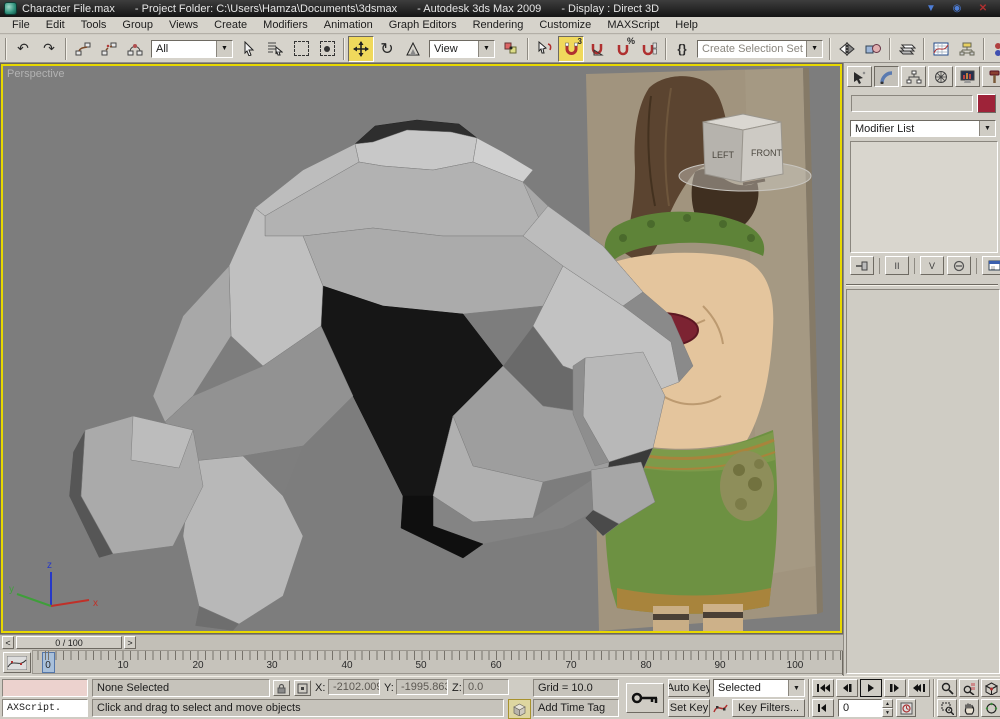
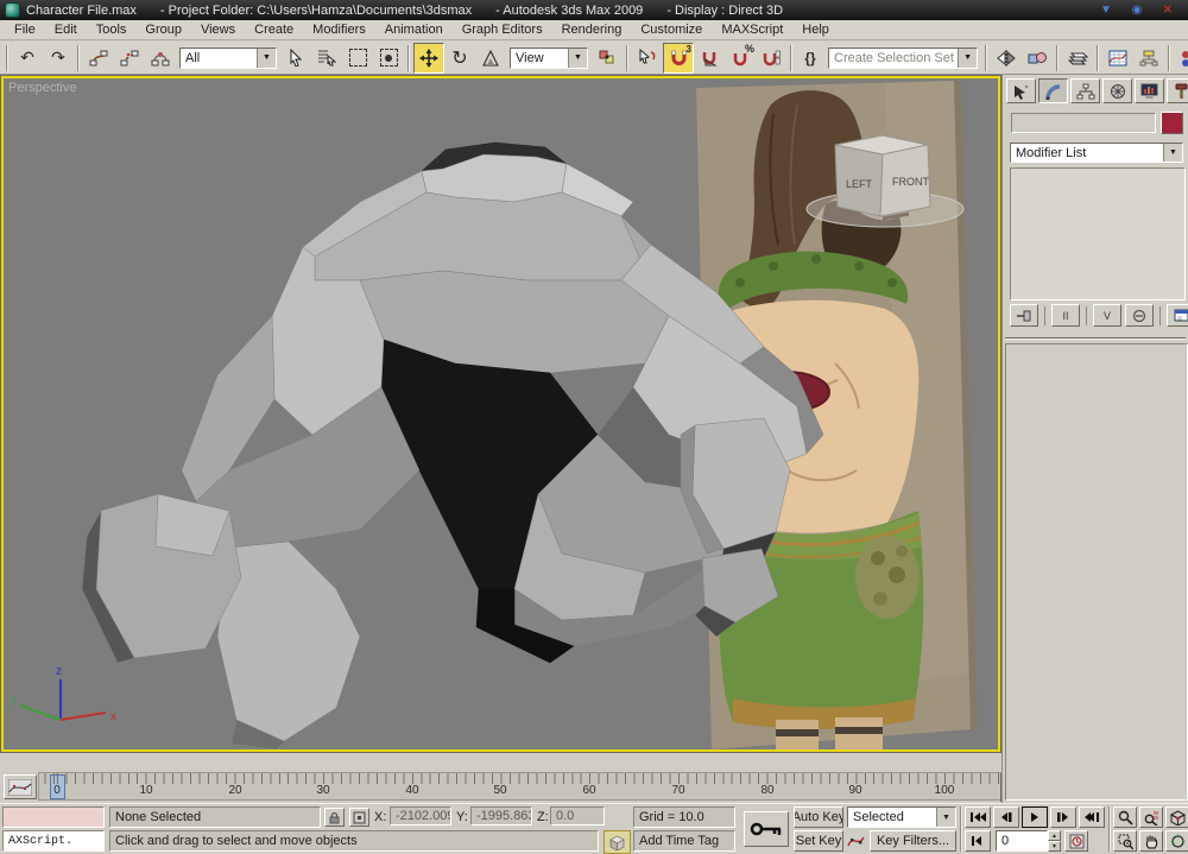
  Character File.max
  - Project Folder: C:\Users\Hamza\Documents\3dsmax
  - Autodesk 3ds Max 2009
  - Display : Direct 3D
  ▼
  ◉
  ✕
  File
  Edit
  Tools
  Group
  Views
  Create
  Modifiers
  Animation
  Graph Editors
  Rendering
  Customize
  MAXScript
  Help
  ↶
  ↷
  All
  ↻
  View
  3
  %
  {}
  Create Selection Set
  Perspective
  LEFT
  FRONT
  z
  x
  y
  Modifier List
  II
  V
- <
- 0 / 100
- >
  0
  10
  20
  30
  40
  50
  60
  70
  80
  90
  100
  AXScript.
  None Selected
  X:
  -2102.009
  Y:
  -1995.863
  Z:
  0.0
  Grid = 10.0
  Click and drag to select and move objects
  Add Time Tag
  Auto Key
  Set Key
  Selected
  Key Filters...
  0
